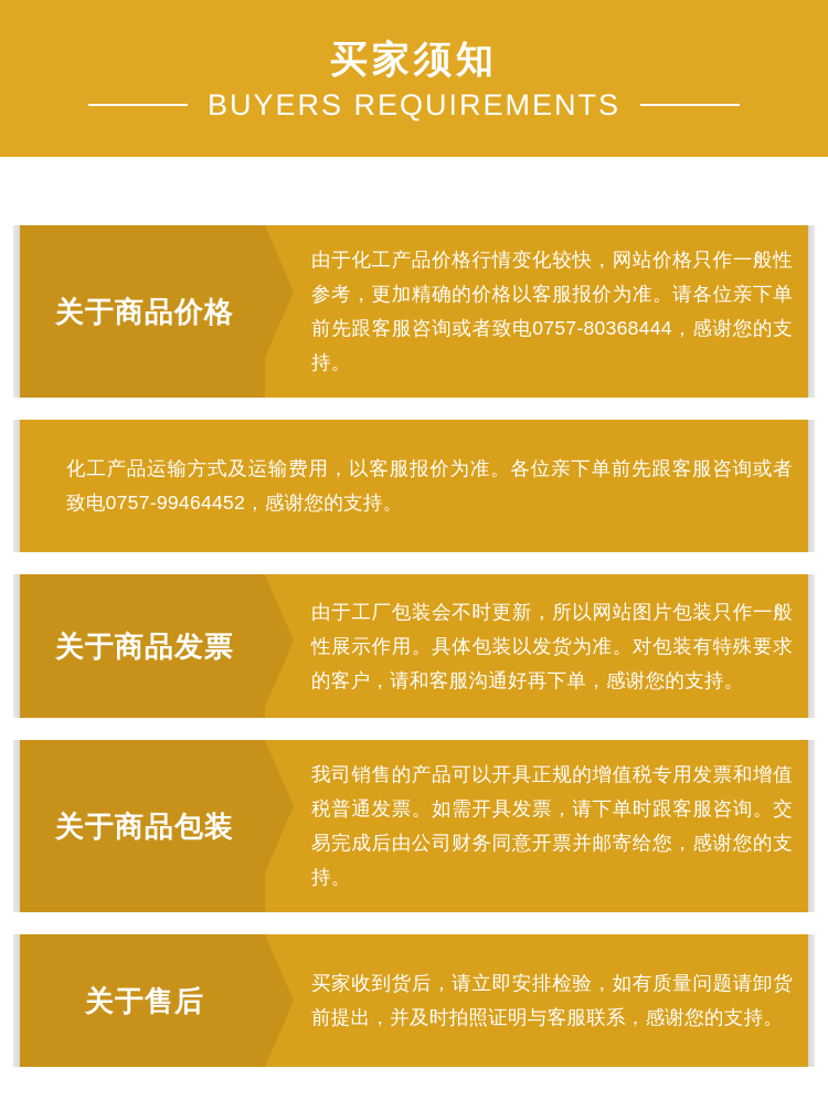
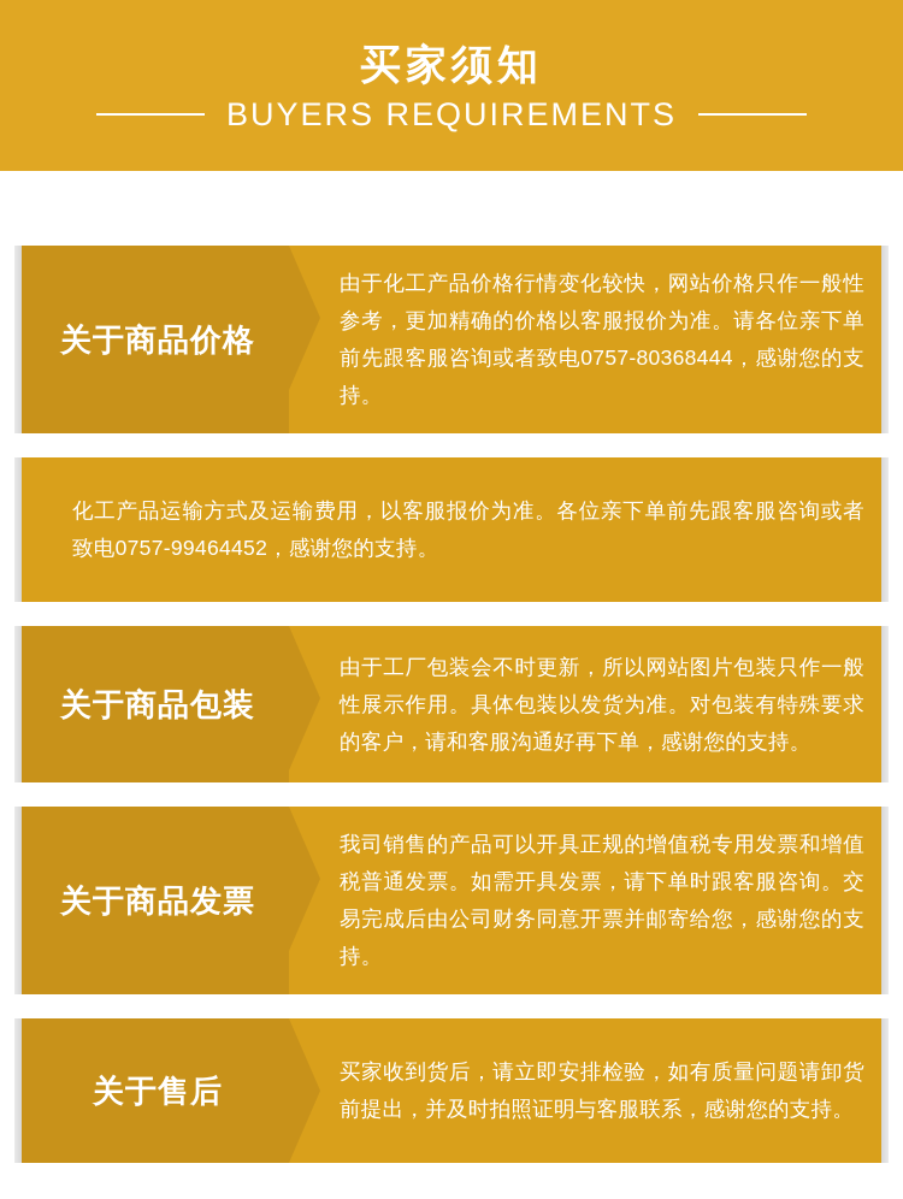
  买家须知
  BUYERS REQUIREMENTS
  关于商品价格
  由于化工产品价格行情变化较快，网站价格只作一般性参考，更加精确的价格以客服报价为准。请各位亲下单前先跟客服咨询或者致电0757-80368444，感谢您的支持。
  化工产品运输方式及运输费用，以客服报价为准。各位亲下单前先跟客服咨询或者致电0757-99464452，感谢您的支持。
- 关于商品发票
+ 关于商品包装
  由于工厂包装会不时更新，所以网站图片包装只作一般性展示作用。具体包装以发货为准。对包装有特殊要求的客户，请和客服沟通好再下单，感谢您的支持。
- 关于商品包装
+ 关于商品发票
  我司销售的产品可以开具正规的增值税专用发票和增值税普通发票。如需开具发票，请下单时跟客服咨询。交易完成后由公司财务同意开票并邮寄给您，感谢您的支持。
  关于售后
  买家收到货后，请立即安排检验，如有质量问题请卸货前提出，并及时拍照证明与客服联系，感谢您的支持。
